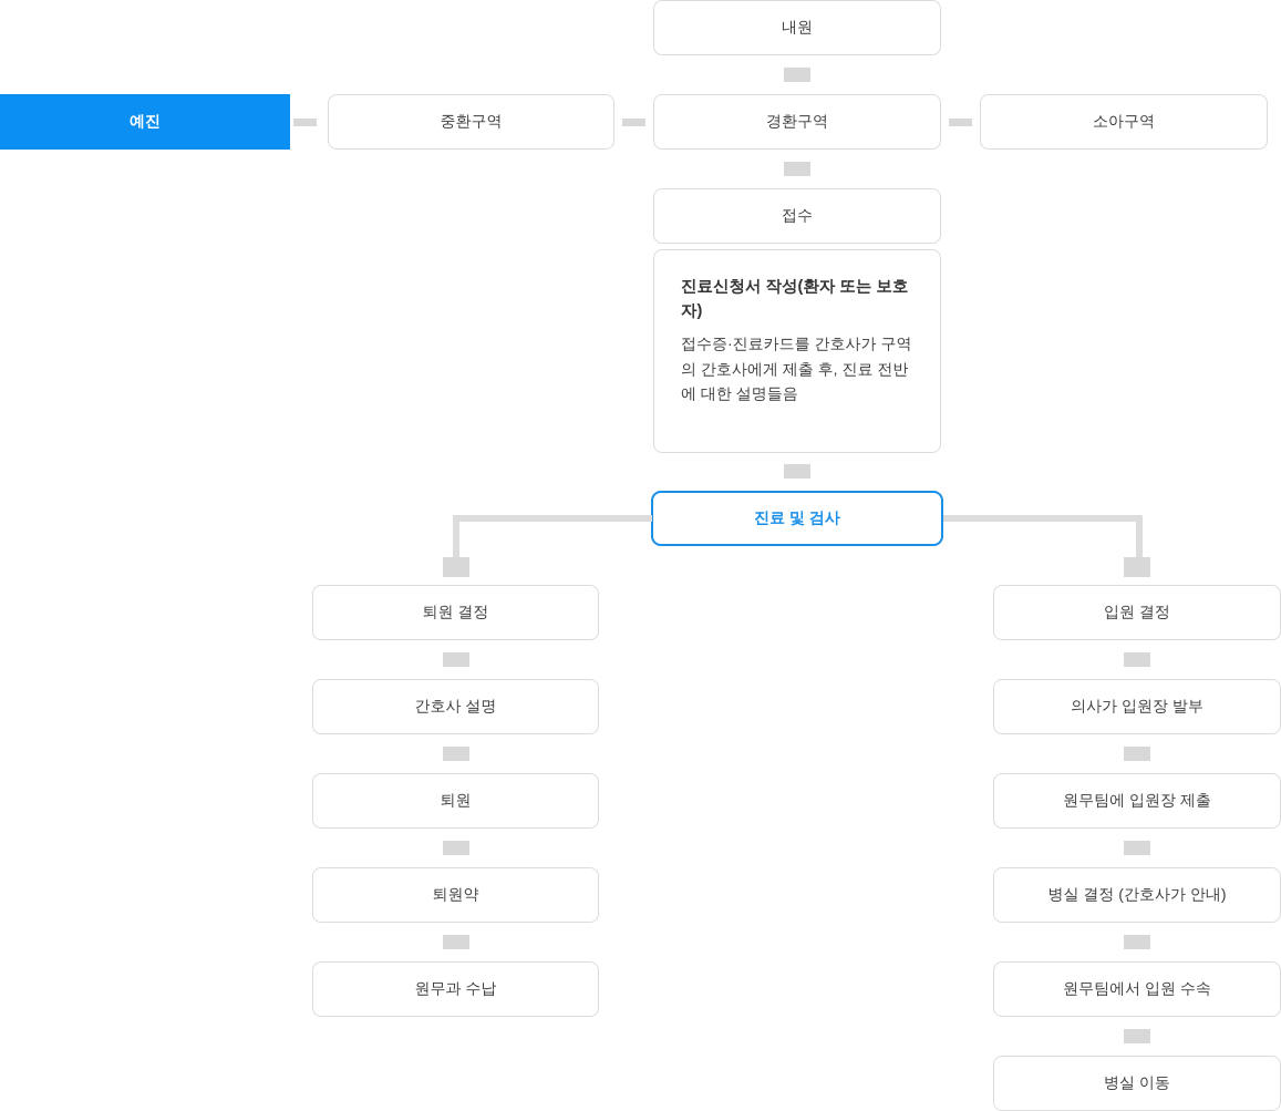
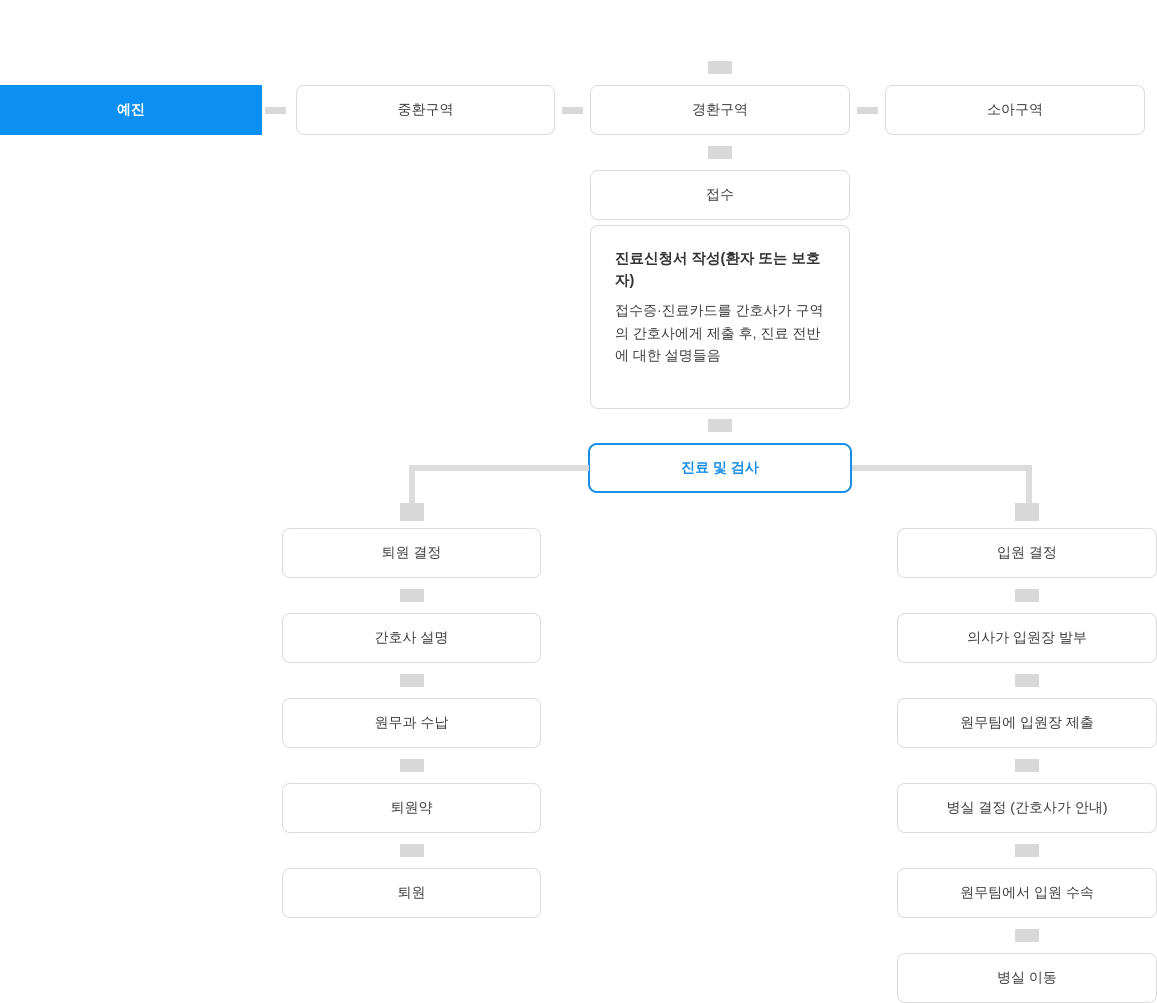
- 내원
  예진
  중환구역
  경환구역
  소아구역
  접수
  진료신청서 작성(환자 또는 보호자)
  접수증·진료카드를 간호사가 구역의 간호사에게 제출 후, 진료 전반에 대한 설명들음
  진료 및 검사
  퇴원 결정
  간호사 설명
- 퇴원
+ 원무과 수납
  퇴원약
- 원무과 수납
+ 퇴원
  입원 결정
  의사가 입원장 발부
  원무팀에 입원장 제출
  병실 결정 (간호사가 안내)
  원무팀에서 입원 수속
  병실 이동
